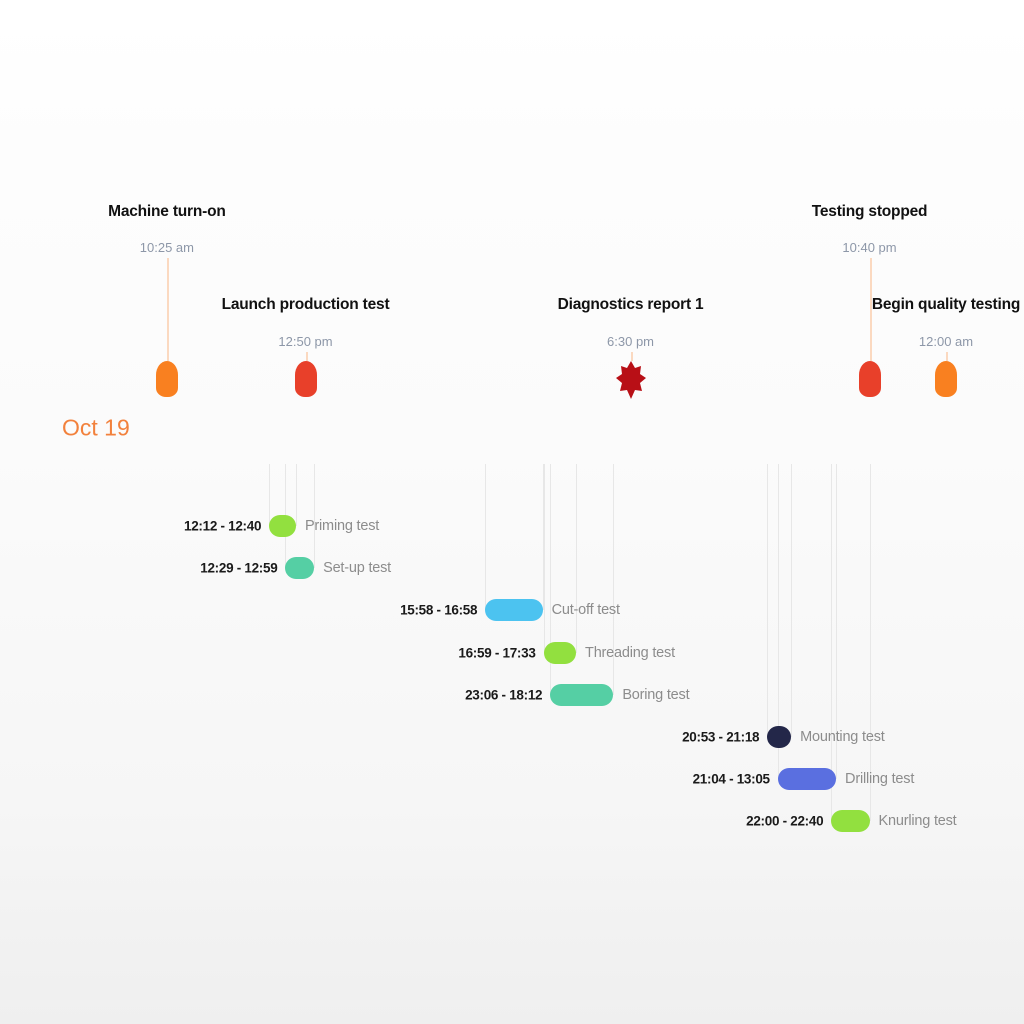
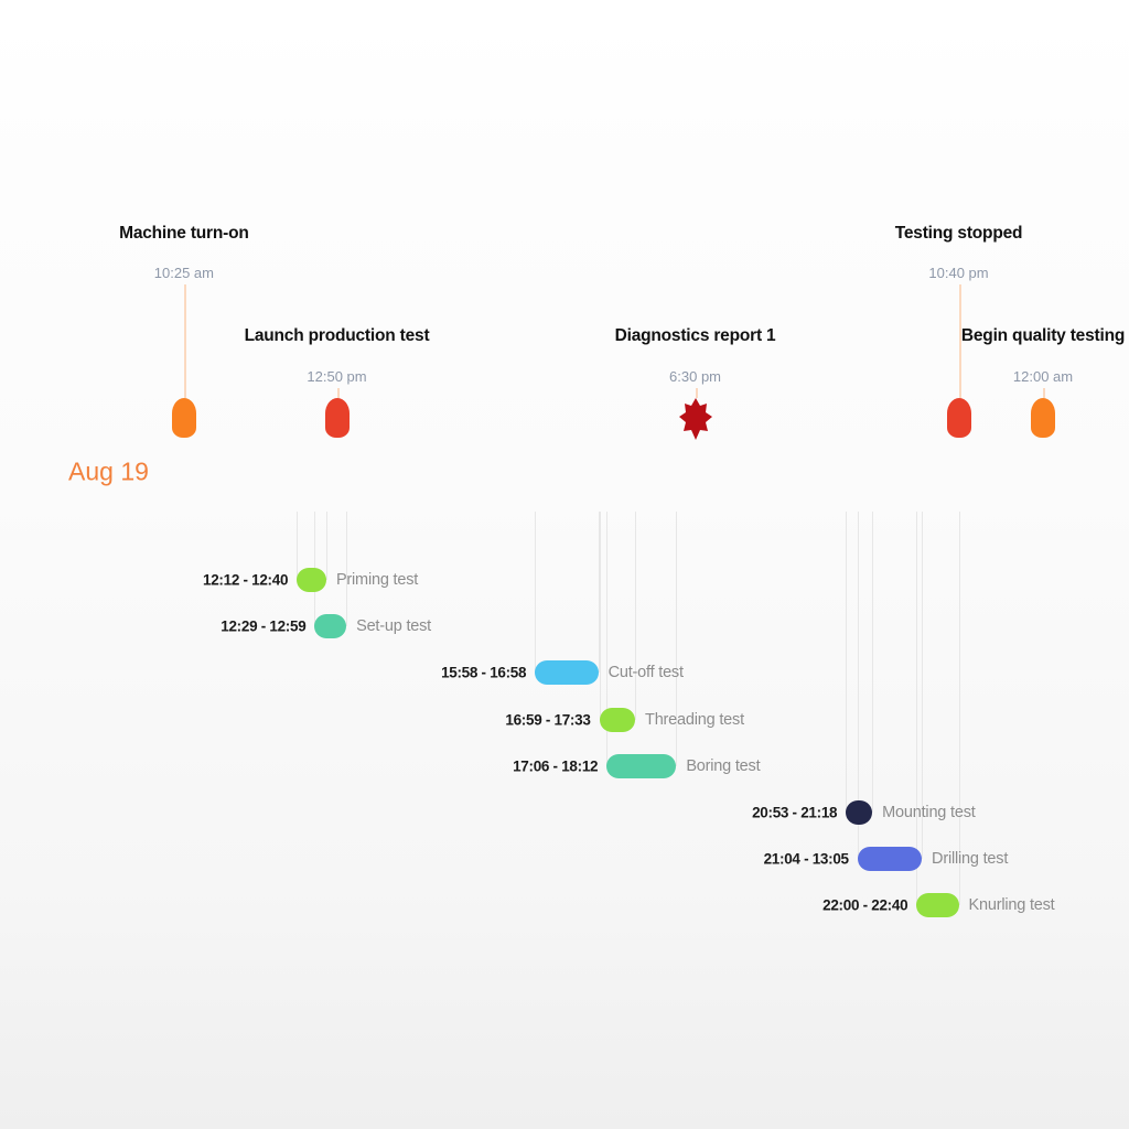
  Machine turn-on
  10:25 am
  Launch production test
  12:50 pm
  Diagnostics report 1
  6:30 pm
  Testing stopped
  10:40 pm
  Begin quality testing
  12:00 am
- Oct 19
+ Aug 19
  12:12 - 12:40
  Priming test
  12:29 - 12:59
  Set-up test
  15:58 - 16:58
  Cut-off test
  16:59 - 17:33
  Threading test
- 23:06 - 18:12
+ 17:06 - 18:12
  Boring test
  20:53 - 21:18
  Mounting test
  21:04 - 13:05
  Drilling test
  22:00 - 22:40
  Knurling test
